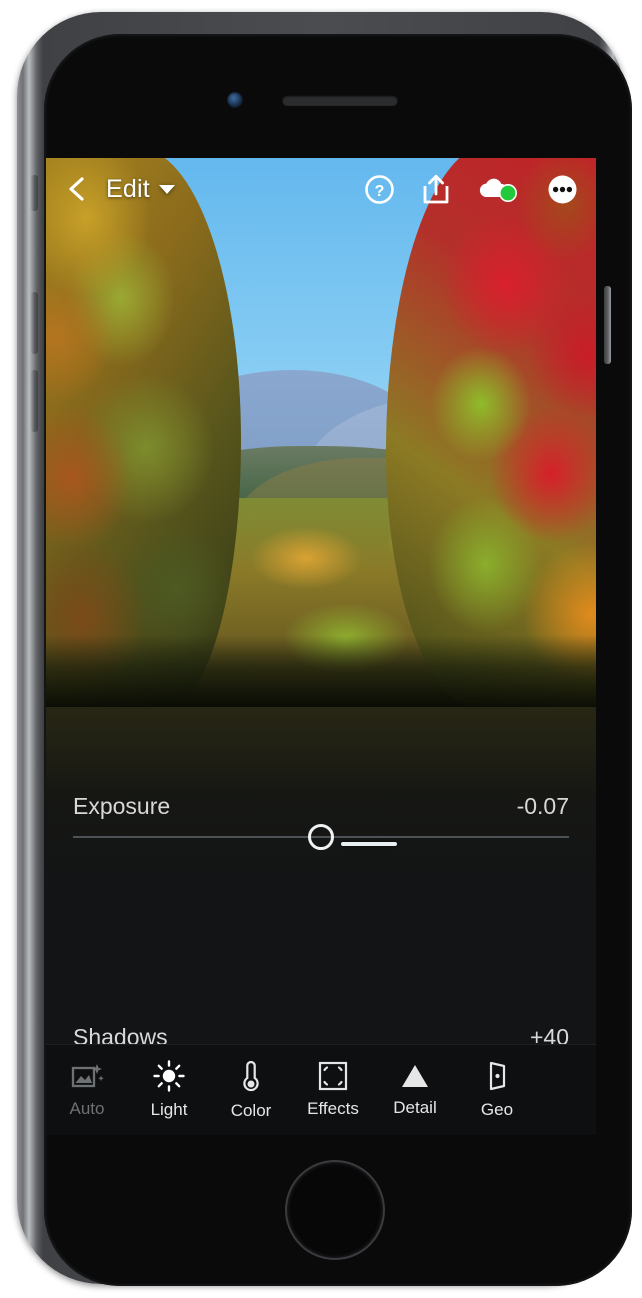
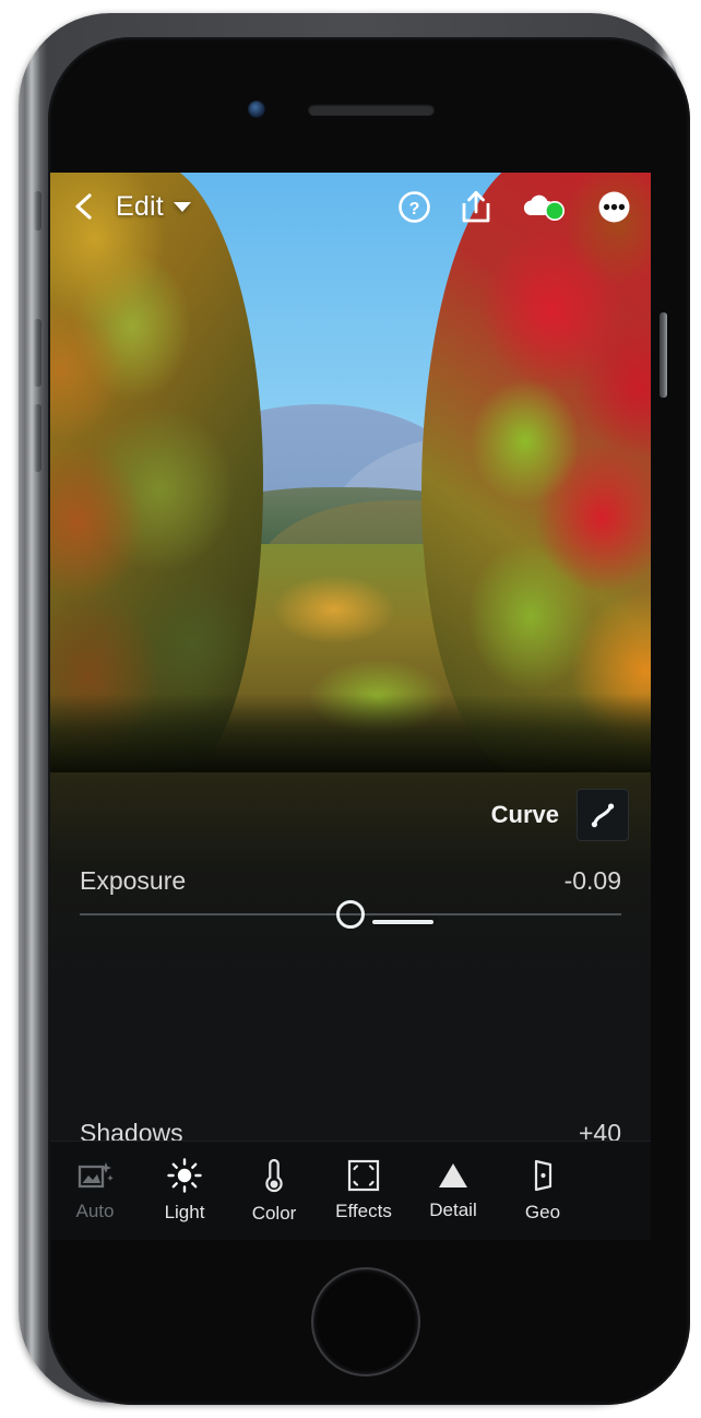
  Edit
  ?
+ Curve
  Exposure
- -0.07
+ -0.09
  Shadows
  +40
  Auto
  Light
  Color
  Effects
  Detail
  Geo
